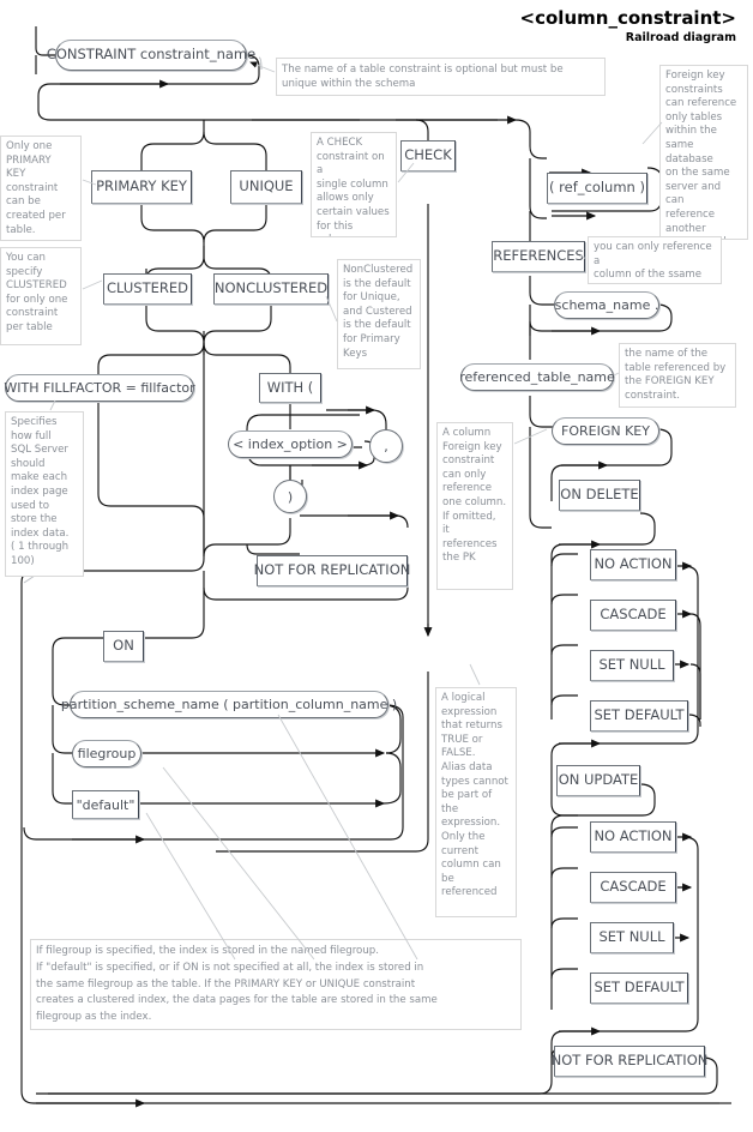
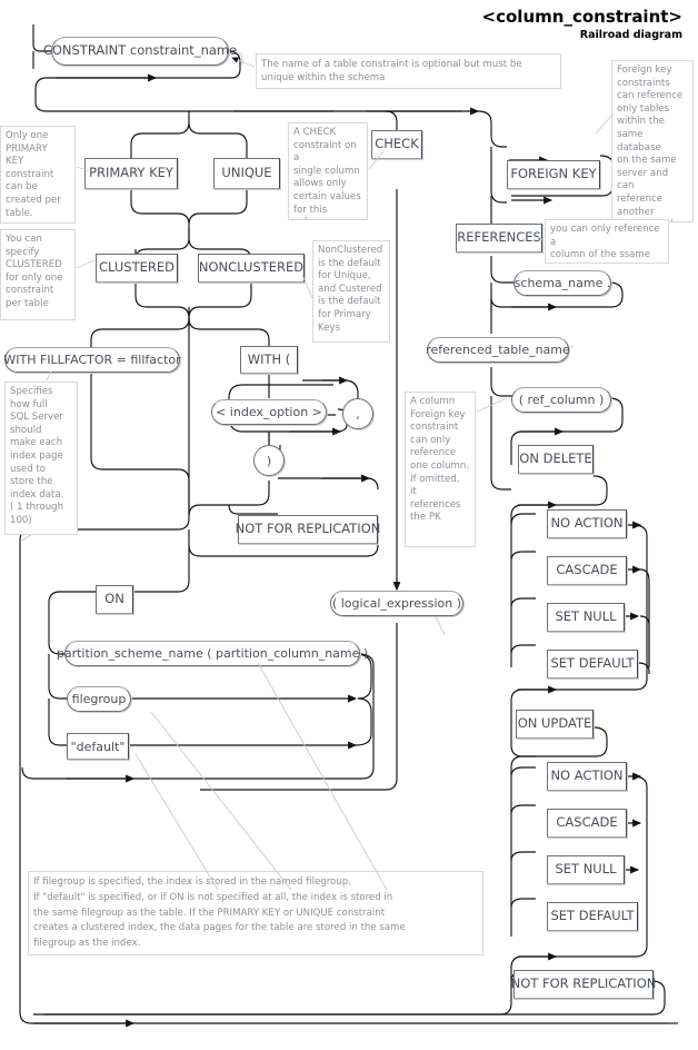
  <column_constraint>
  Railroad diagram
  ONSTRAINT constraint_nam
  PRIMARY KEY
  UNIQUE
  CHECK
- ( ref_column )
+ FOREIGN KEY
  REFERENCES
  CLUSTERED
  NONCLUSTERED
  schema_name .
  referenced_table_name
  WITH FILLFACTOR = fillfactor
  WITH (
  < index_option >
  ,
  )
- FOREIGN KEY
+ ( ref_column )
  ON DELETE
  NOT FOR REPLICATION
  NO ACTION
  CASCADE
  SET NULL
  SET DEFAULT
  ON
+ ( logical_expression )
  artition_scheme_name ( partition_column_name
  filegroup
  "default"
  ON UPDATE
  NO ACTION
  CASCADE
  SET NULL
  SET DEFAULT
  NOT FOR REPLICATION
  The name of a table constraint is optional but must be
  unique within the schema
  Foreign key
  constraints
  can reference
  only tables
  within the
  same database
  on the same
  server and can
  reference
  another
  Only one
  PRIMARY
  KEY
  constraint
  can be
  created per
  table.
  A CHECK
  constraint on a
  single column
  allows only
  certain values
  for this
  You can
  specify
  CLUSTERED
  for only one
  constraint
  per table
  NonClustered
  is the default
  for Unique,
  and Custered
  is the default
  for Primary
  Keys
  you can only reference a
  column of the ssame
- the name of the
- table referenced by
- the FOREIGN KEY
- constraint.
  Specifies
  how full
  SQL Server
  should
  make each
  index page
  used to
  store the
  index data.
  ( 1 through
  100)
  A column
  Foreign key
  constraint
  can only
  reference
  one column.
  If omitted,
  it
  references
  the PK
- A logical
- expression
- that returns
- TRUE or
- FALSE.
- Alias data
- types cannot
- be part of
- the
- expression.
- Only the
- current
- column can
- be
- referenced
  If filegroup is specified, the index is sored in the named filegroup.
  If "default" is specified, or if ON is not specified at all, the index is stored in
  the same filegroup as the table. If the PRIMARY KEY or UNIQUE constraint
  creates a clustered index, the data pages for the table are stored in the same
  filegroup as the index.
